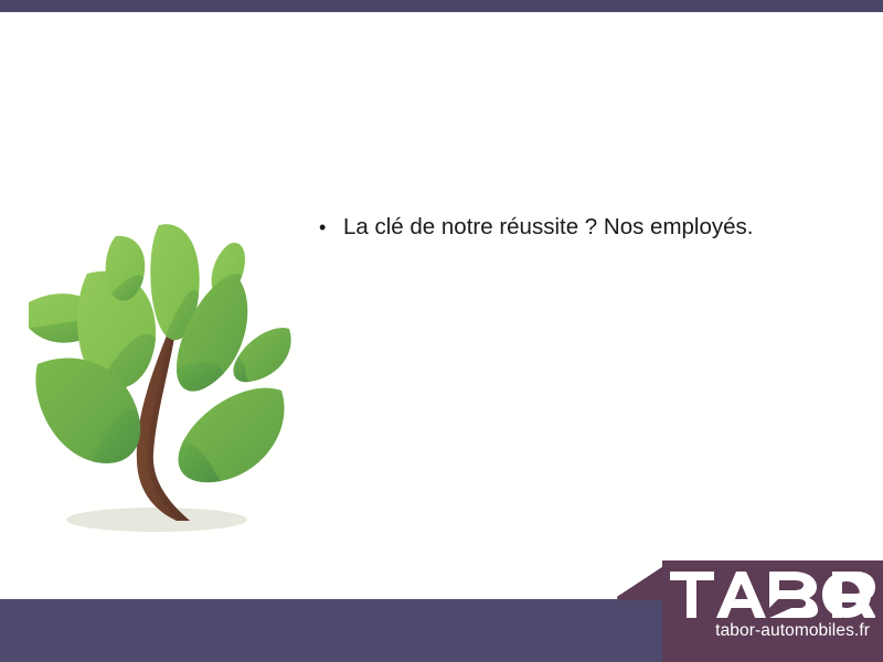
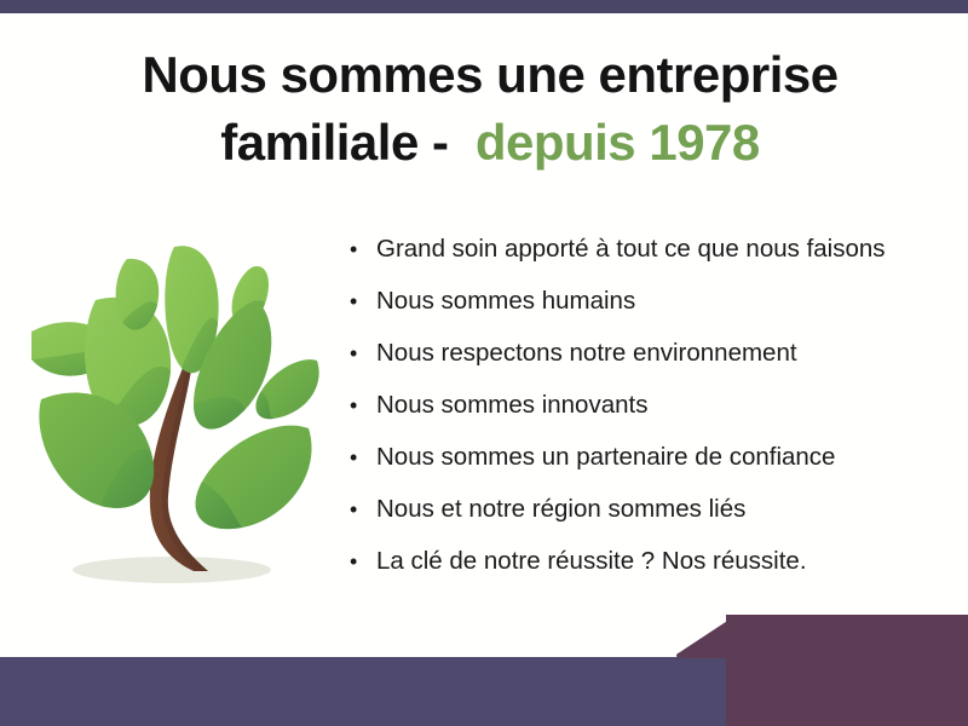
+ Nous sommes une entreprise
+ familiale - depuis 1978
+ Grand soin apporté à tout ce que nous faisons
+ Nous sommes humains
+ Nous respectons notre environnement
+ Nous sommes innovants
+ Nous sommes un partenaire de confiance
+ Nous et notre région sommes liés
- La clé de notre réussite ? Nos employés.
+ La clé de notre réussite ? Nos réussite.
- tabor-automobiles.fr
